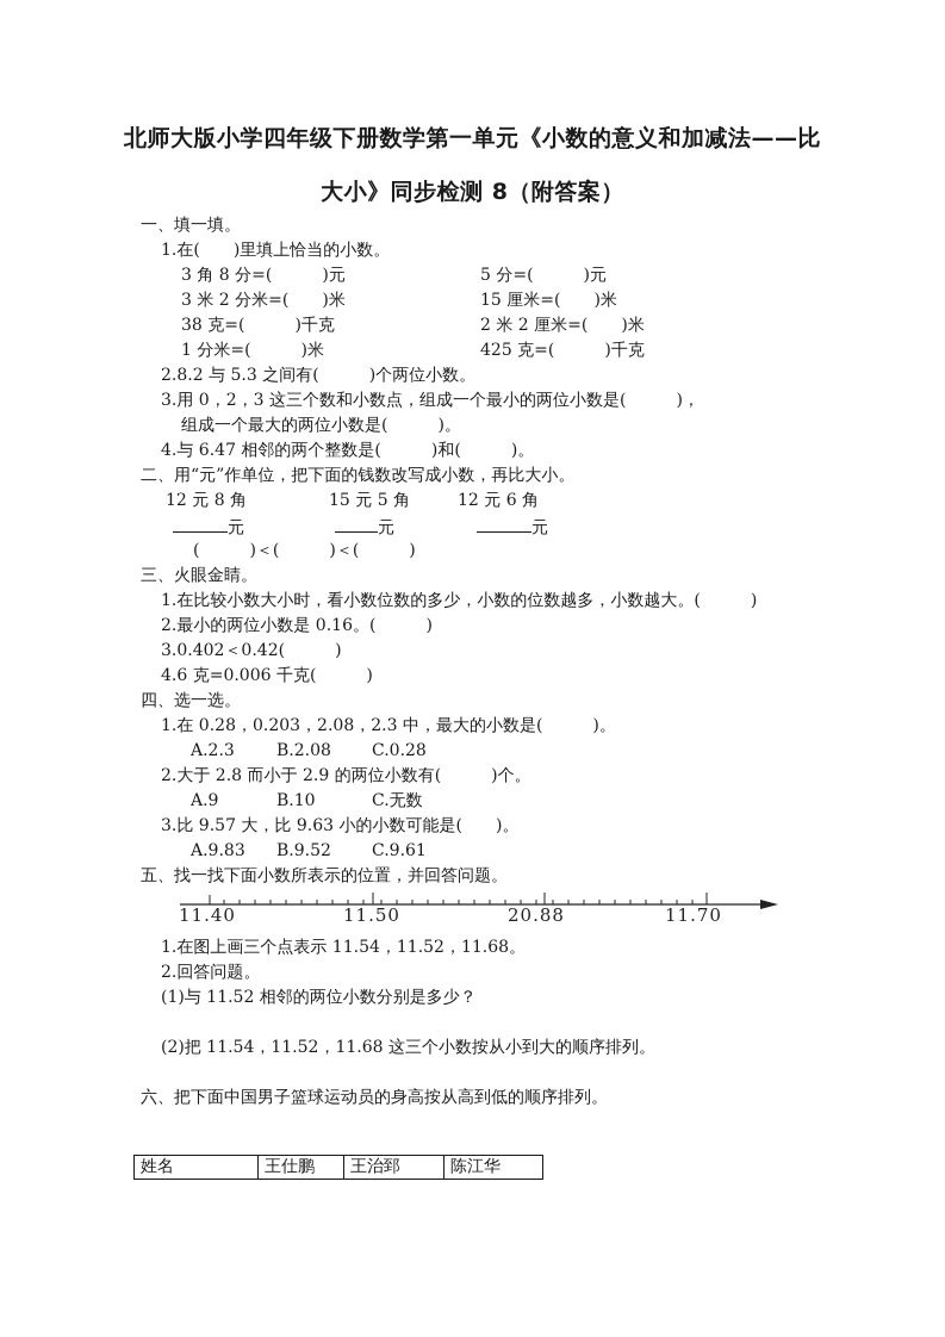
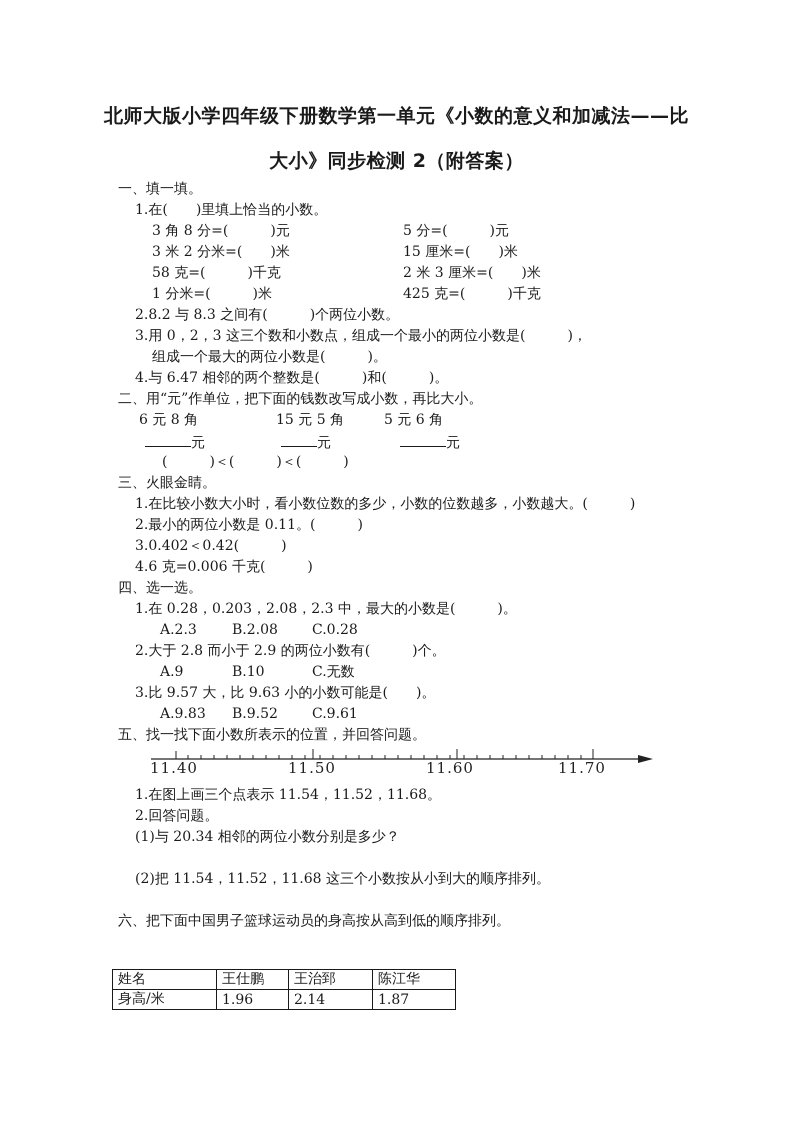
  北师大版小学四年级下册数学第一单元《小数的意义和加减法——比
- 大小》同步检测 8（附答案）
+ 大小》同步检测 2（附答案）
  一、填一填。
  1.在( )里填上恰当的小数。
  3 角 8 分=( )元
  5 分=( )元
  3 米 2 分米=( )米
  15 厘米=( )米
- 38 克=( )千克
+ 58 克=( )千克
- 2 米 2 厘米=( )米
+ 2 米 3 厘米=( )米
  1 分米=( )米
  425 克=( )千克
- 2.8.2 与 5.3 之间有( )个两位小数。
+ 2.8.2 与 8.3 之间有( )个两位小数。
  3.用 0，2，3 这三个数和小数点，组成一个最小的两位小数是( )，
  组成一个最大的两位小数是( )。
  4.与 6.47 相邻的两个整数是( )和( )。
  二、用“元”作单位，把下面的钱数改写成小数，再比大小。
- 12 元 8 角
+ 6 元 8 角
  15 元 5 角
- 12 元 6 角
+ 5 元 6 角
  元
  元
  元
  ( )＜( )＜( )
  三、火眼金睛。
  1.在比较小数大小时，看小数位数的多少，小数的位数越多，小数越大。( )
- 2.最小的两位小数是 0.16。( )
+ 2.最小的两位小数是 0.11。( )
  3.0.402＜0.42( )
  4.6 克=0.006 千克( )
  四、选一选。
  1.在 0.28，0.203，2.08，2.3 中，最大的小数是( )。
  A.2.3
  B.2.08
  C.0.28
  2.大于 2.8 而小于 2.9 的两位小数有( )个。
  A.9
  B.10
  C.无数
  3.比 9.57 大，比 9.63 小的小数可能是( )。
  A.9.83
  B.9.52
  C.9.61
  五、找一找下面小数所表示的位置，并回答问题。
  11.40
  11.50
- 20.88
+ 11.60
  11.70
  1.在图上画三个点表示 11.54，11.52，11.68。
  2.回答问题。
- (1)与 11.52 相邻的两位小数分别是多少？
+ (1)与 20.34 相邻的两位小数分别是多少？
  (2)把 11.54，11.52，11.68 这三个小数按从小到大的顺序排列。
  六、把下面中国男子篮球运动员的身高按从高到低的顺序排列。
  姓名	王仕鹏	王治郅	陈江华
+ 身高/米	1.96	2.14	1.87
